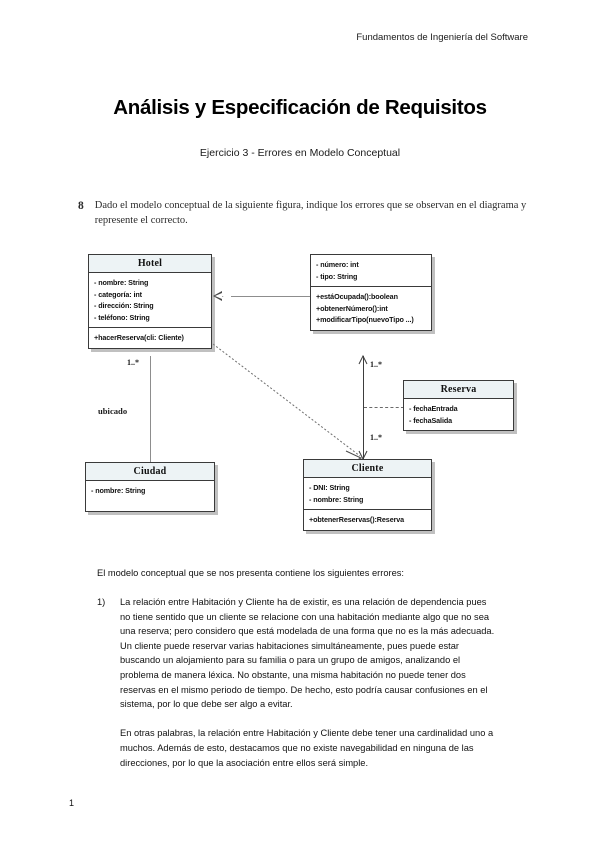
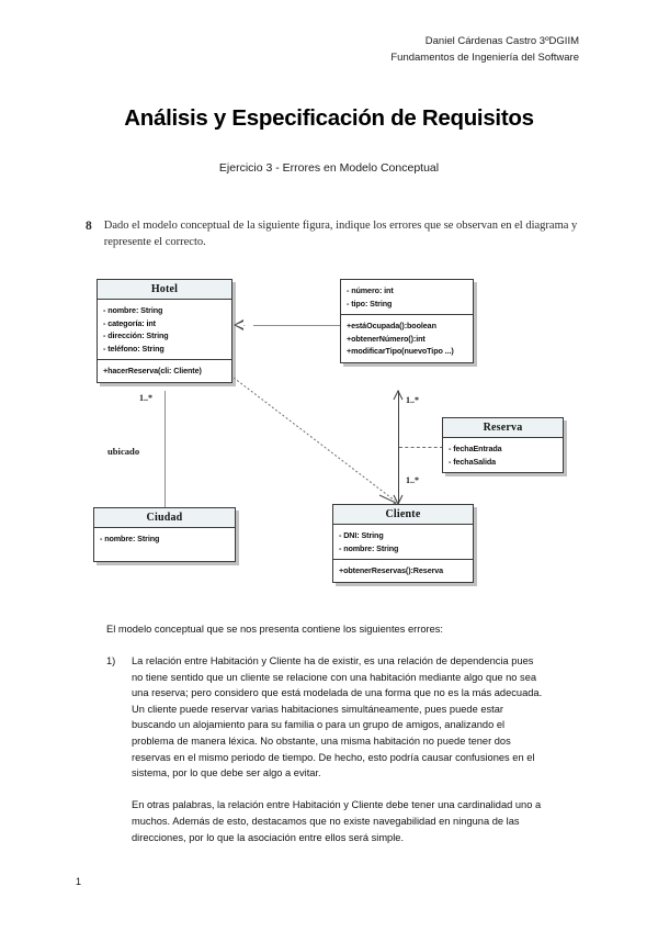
+ Daniel Cárdenas Castro 3ºDGIIM
  Fundamentos de Ingeniería del Software
  Análisis y Especificación de Requisitos
  Ejercicio 3 - Errores en Modelo Conceptual
  8
  Dado el modelo conceptual de la siguiente figura, indique los errores que se observan en el diagrama y represente el correcto.
  1..*
  ubicado
  1..*
  1..*
  Hotel
  - nombre: String
  - categoría: int
  - dirección: String
  - teléfono: String
  +hacerReserva(cli: Cliente)
  - número: int
  - tipo: String
  +estáOcupada():boolean
  +obtenerNúmero():int
  +modificarTipo(nuevoTipo ...)
  Reserva
  - fechaEntrada
  - fechaSalida
  Ciudad
  - nombre: String
  Cliente
  - DNI: String
  - nombre: String
  +obtenerReservas():Reserva
  El modelo conceptual que se nos presenta contiene los siguientes errores:
  1)
  La relación entre Habitación y Cliente ha de existir, es una relación de dependencia pues no tiene sentido que un cliente se relacione con una habitación mediante algo que no sea una reserva; pero considero que está modelada de una forma que no es la más adecuada. Un cliente puede reservar varias habitaciones simultáneamente, pues puede estar buscando un alojamiento para su familia o para un grupo de amigos, analizando el problema de manera léxica. No obstante, una misma habitación no puede tener dos reservas en el mismo periodo de tiempo. De hecho, esto podría causar confusiones en el sistema, por lo que debe ser algo a evitar.
  En otras palabras, la relación entre Habitación y Cliente debe tener una cardinalidad uno a muchos. Además de esto, destacamos que no existe navegabilidad en ninguna de las direcciones, por lo que la asociación entre ellos será simple.
  1
